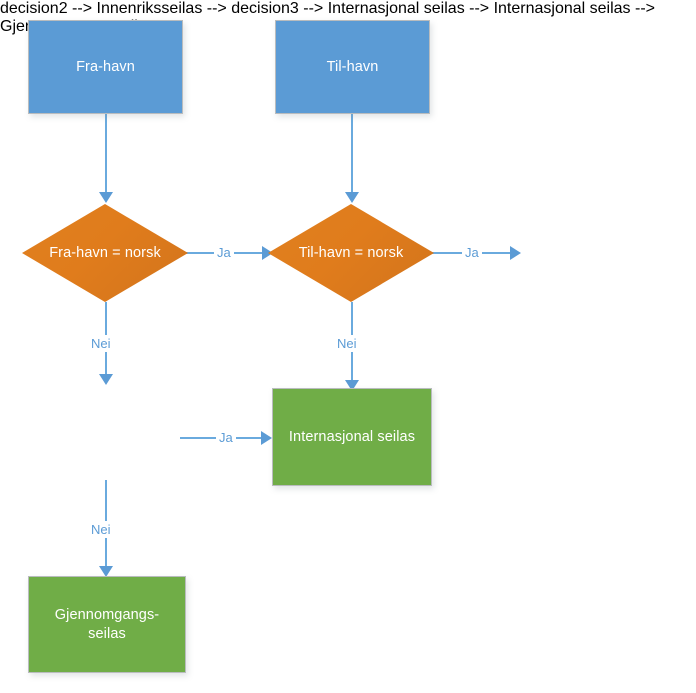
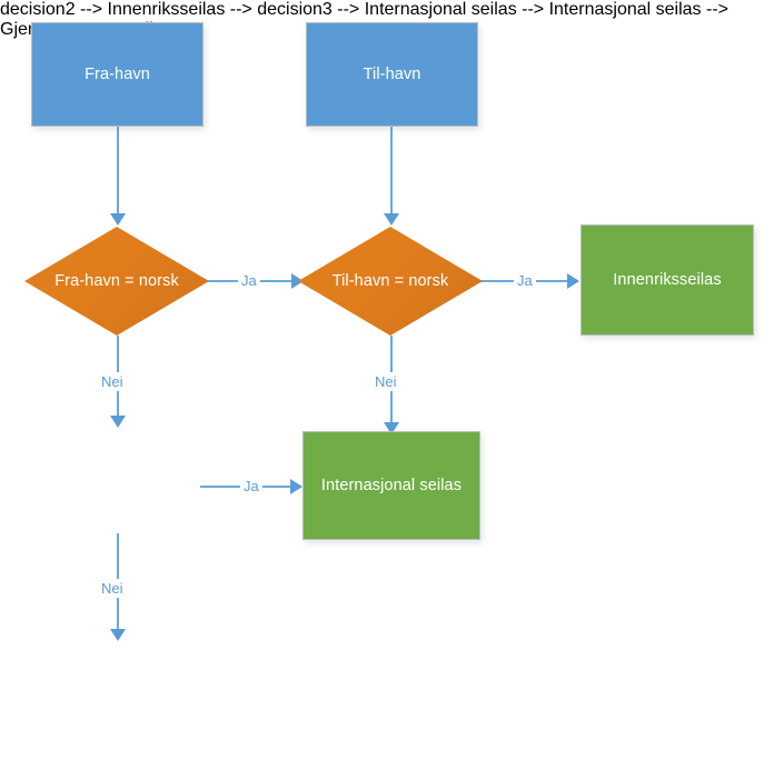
  decision2 --> Innenriksseilas --> decision3 --> Internasjonal seilas --> Internasjonal seilas --> Gjennomgangs-seilas -->
  Ja
  Ja
  Ja
  Nei
  Nei
  Nei
  Fra-havn
  Til-havn
  Fra-havn = norsk
  Til-havn = norsk
+ Innenriksseilas
  Internasjonal seilas
- Gjennomgangs-
- seilas
